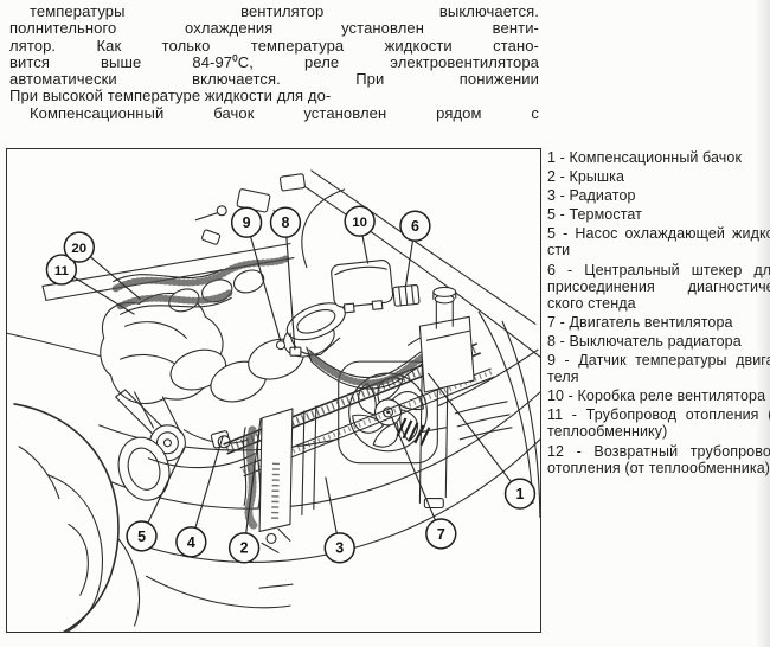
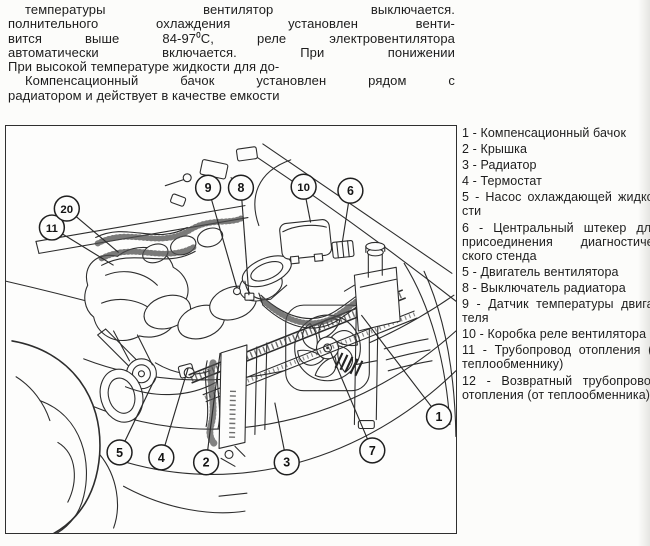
  температуры вентилятор выключается.
  полнительного охлаждения установлен венти-
- лятор. Как только температура жидкости стано-
  вится выше 84-97⁰С, реле электровентилятора
  автоматически включается. При понижении
  При высокой температуре жидкости для до-
  Компенсационный бачок установлен рядом с
+ радиатором и действует в качестве емкости
  1
  2
  3
  4
  5
  6
  7
  8
  9
  10
  11
  20
  1 - Компенсационный бачок
  2 - Крышка
  3 - Радиатор
- 5 - Термостат
+ 4 - Термостат
  5 - Насос охлаждающей жи
  сти
  6 - Центральный штекер
  присоединения диагности
  ского стенда
- 7 - Двигатель вентилятора
+ 5 - Двигатель вентилятора
  8 - Выключатель радиатора
  9 - Датчик температуры дв
  теля
  10 - Коробка реле вентилятор
  11 - Трубопровод отоплени
  теплообменнику)
  12 - Возвратный трубопро
  отопления (от теплообменник
